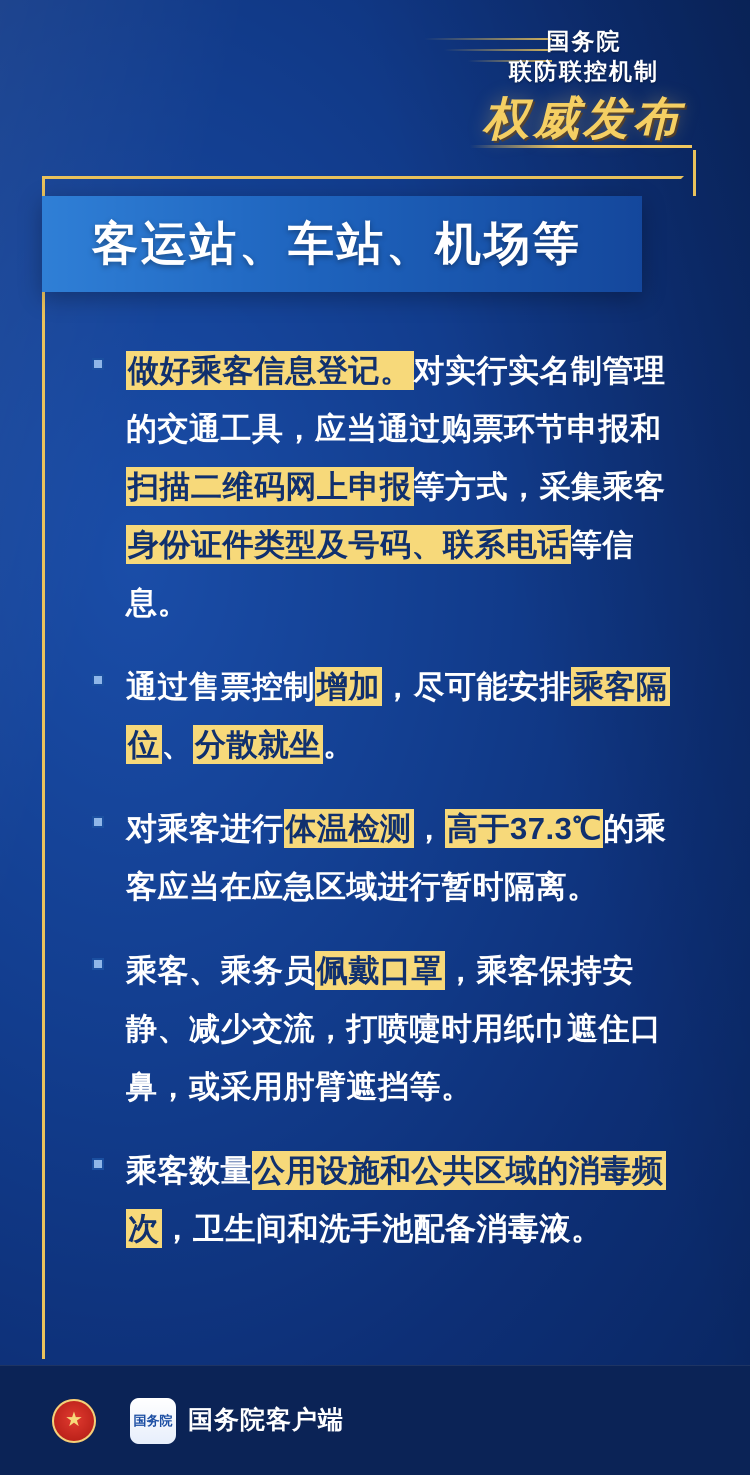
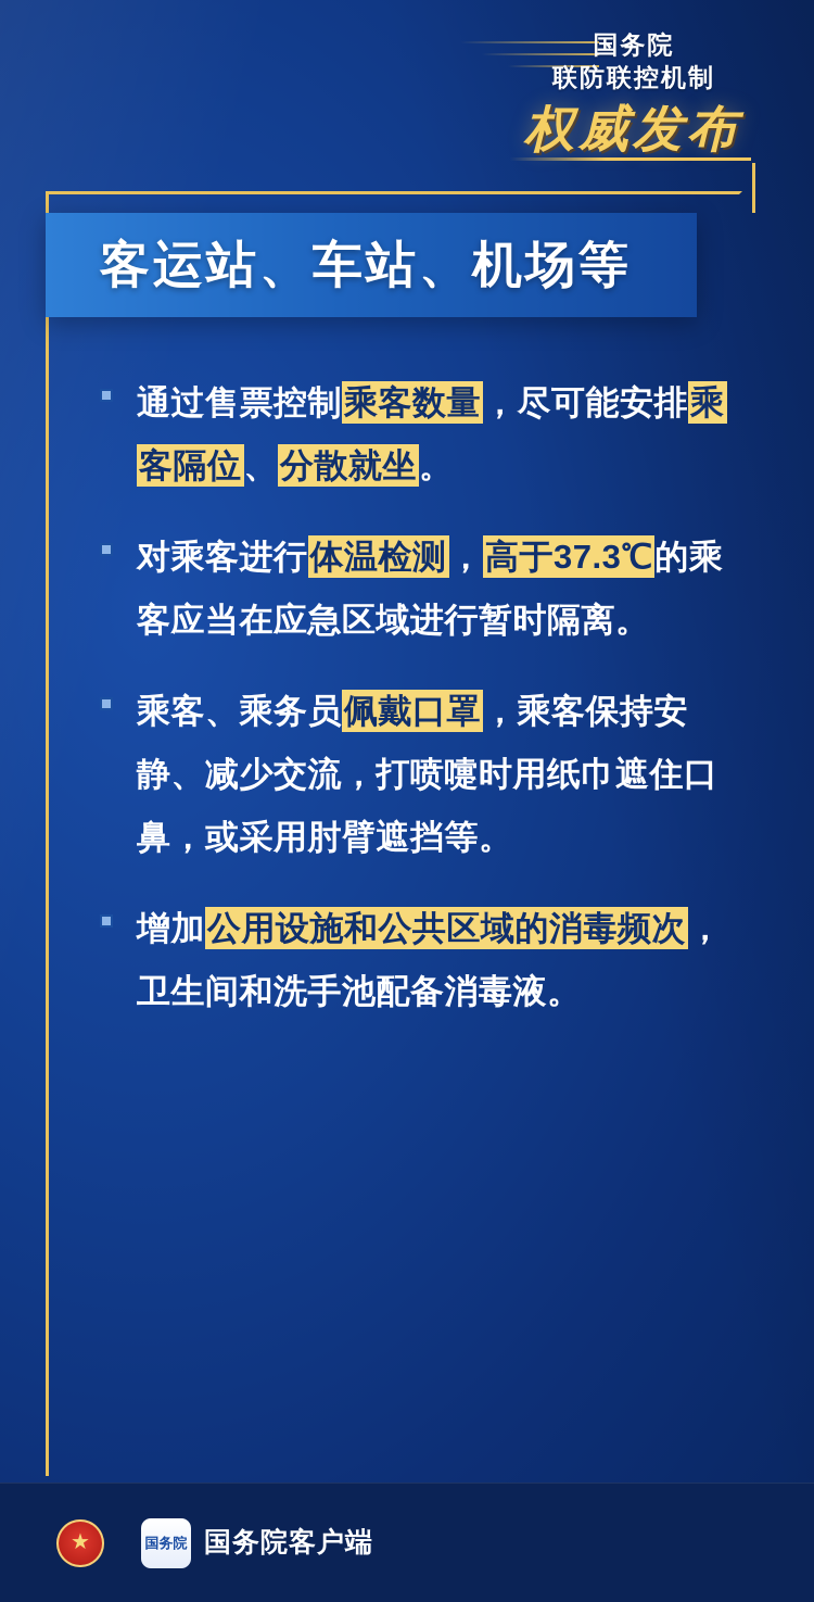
  国务院
  联防联控机制
  权威发布
  客运站、车站、机场等
- 做好乘客信息登记。对实行实名制管理的交通工具，应当通过购票环节申报和扫描二维码网上申报等方式，采集乘客身份证件类型及号码、联系电话等信息。
- 通过售票控制增加，尽可能安排乘客隔位、分散就坐。
+ 通过售票控制乘客数量，尽可能安排乘客隔位、分散就坐。
  对乘客进行体温检测，高于37.3℃的乘客应当在应急区域进行暂时隔离。
  乘客、乘务员佩戴口罩，乘客保持安静、减少交流，打喷嚏时用纸巾遮住口鼻，或采用肘臂遮挡等。
- 乘客数量公用设施和公共区域的消毒频次，卫生间和洗手池配备消毒液。
+ 增加公用设施和公共区域的消毒频次，卫生间和洗手池配备消毒液。
  ★
  国务院
  国务院客户端
